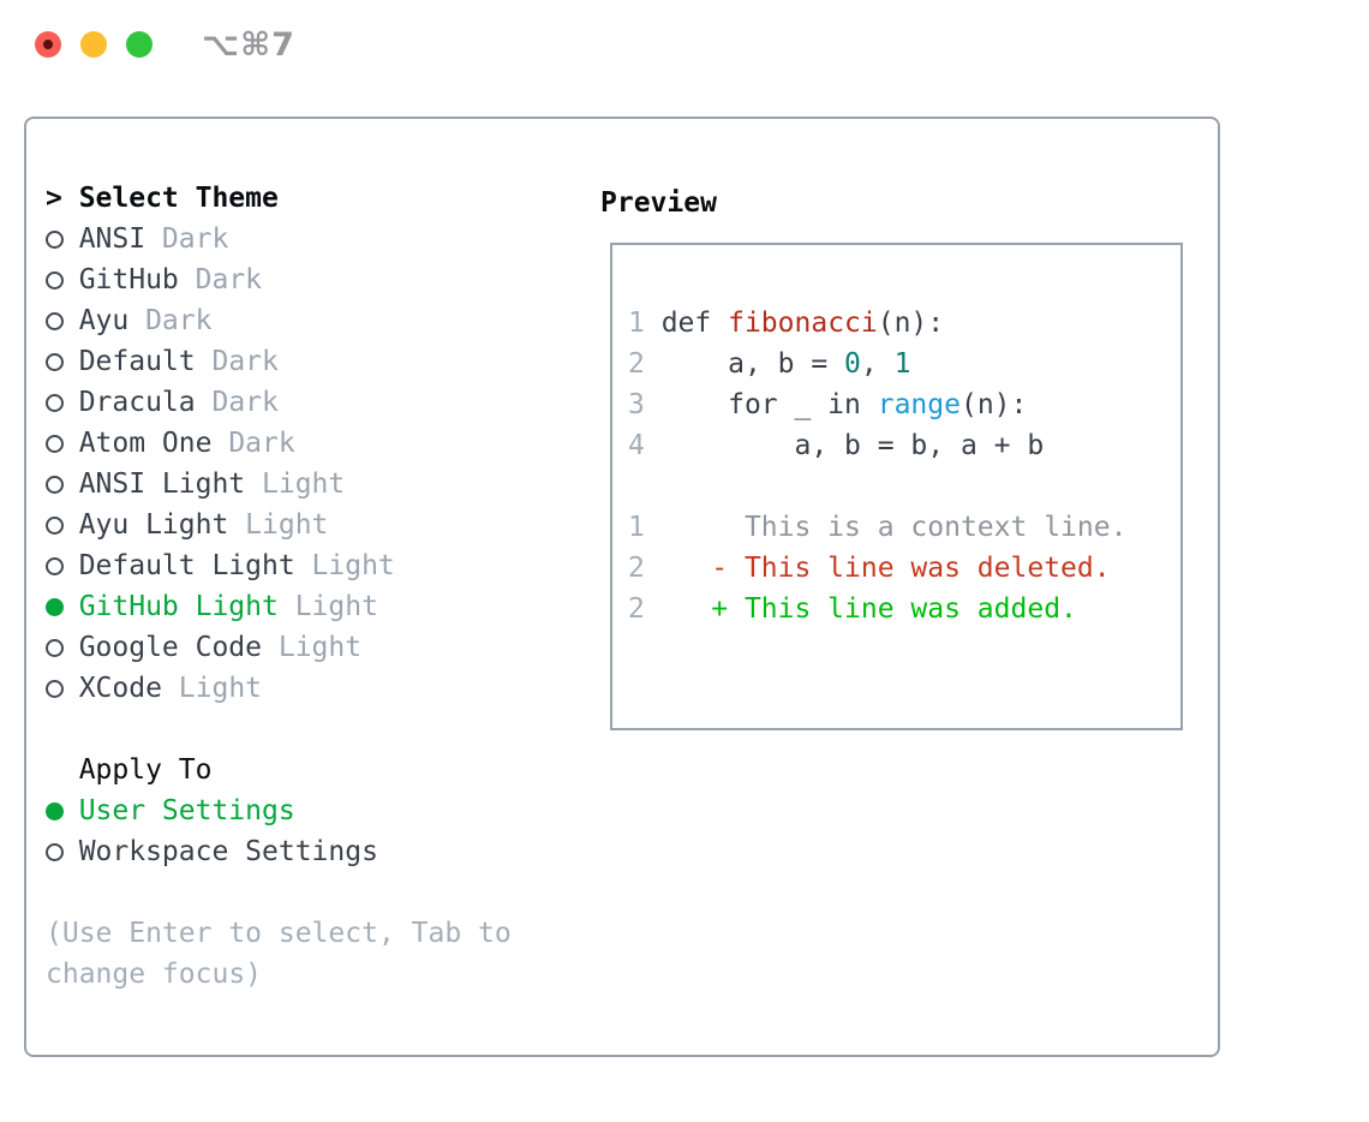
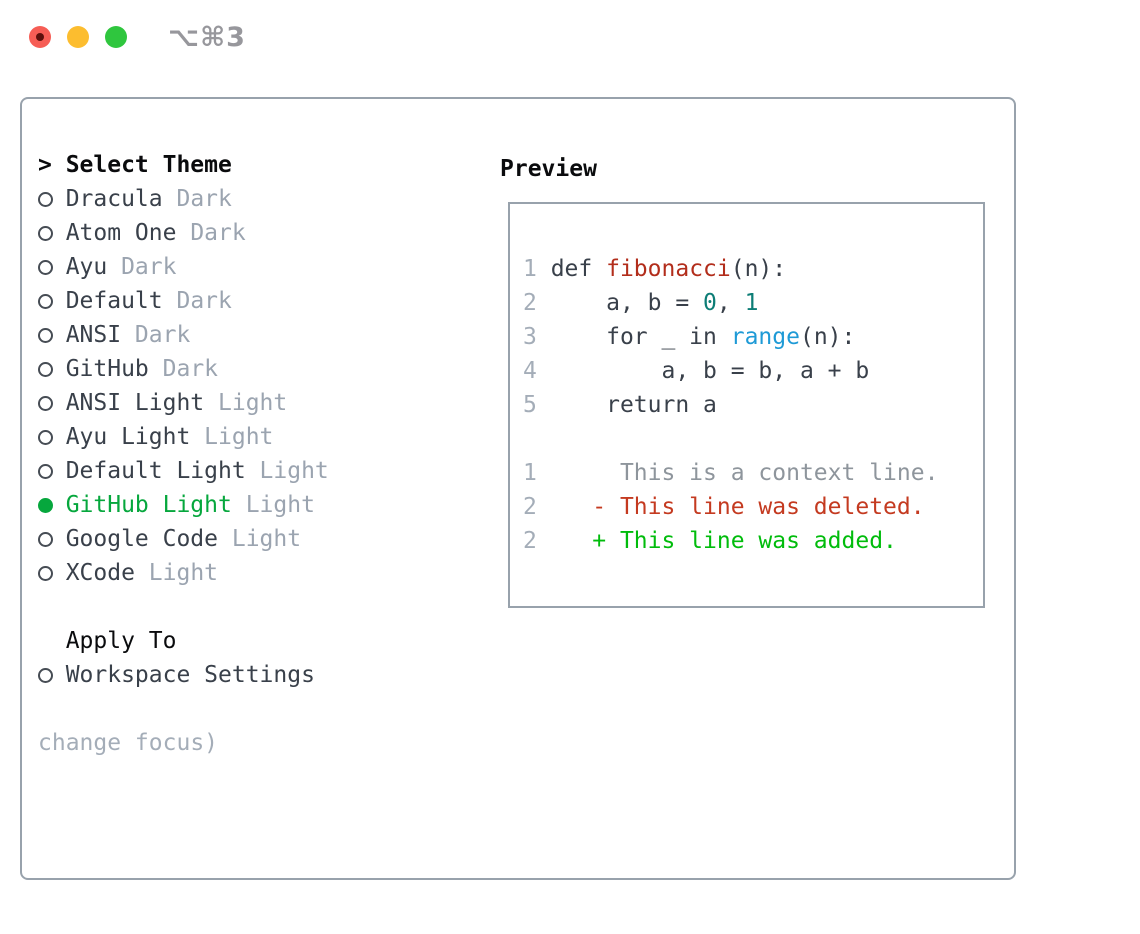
- ⌥⌘7
+ ⌥⌘3
  >
  Select Theme
- ANSI
+ Dracula
  Dark
- GitHub
+ Atom One
  Dark
  Ayu
  Dark
  Default
  Dark
- Dracula
+ ANSI
  Dark
- Atom One
+ GitHub
  Dark
  ANSI Light
  Light
  Ayu Light
  Light
  Default Light
  Light
  GitHub Light
  Light
  Google Code
  Light
  XCode
  Light
  Apply To
- User Settings
  Workspace Settings
- (Use Enter to select, Tab to
  change focus)
  Preview
  1
  def
  fibonacci
  (n):
  2
  a, b =
  0
  ,
  1
  3
  for _ in
  range
  (n):
  4
  a, b = b, a + b
+ 5
+ return a
  1
  This is a context line.
  2
  - This line was deleted.
  2
  + This line was added.
